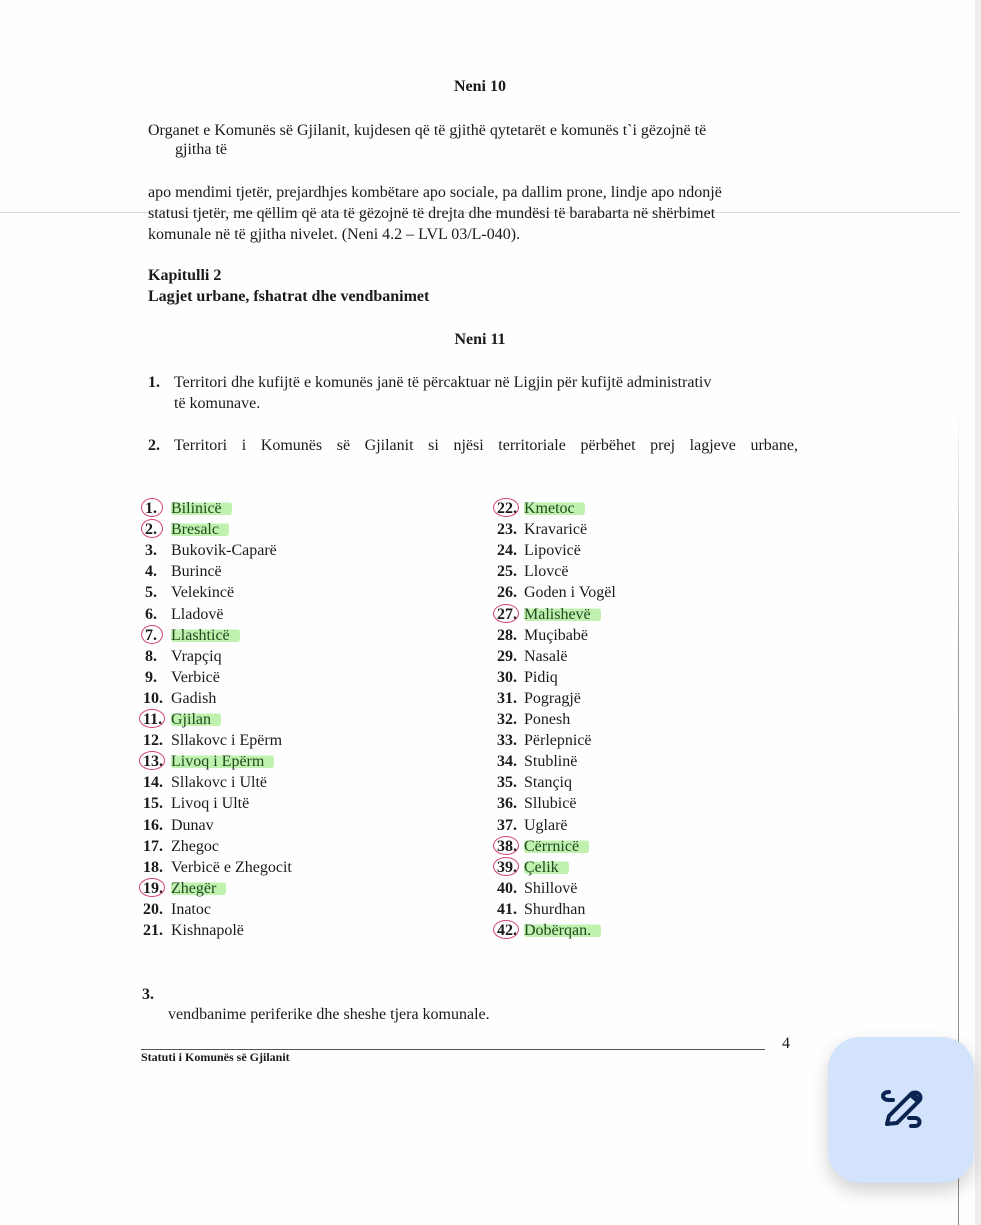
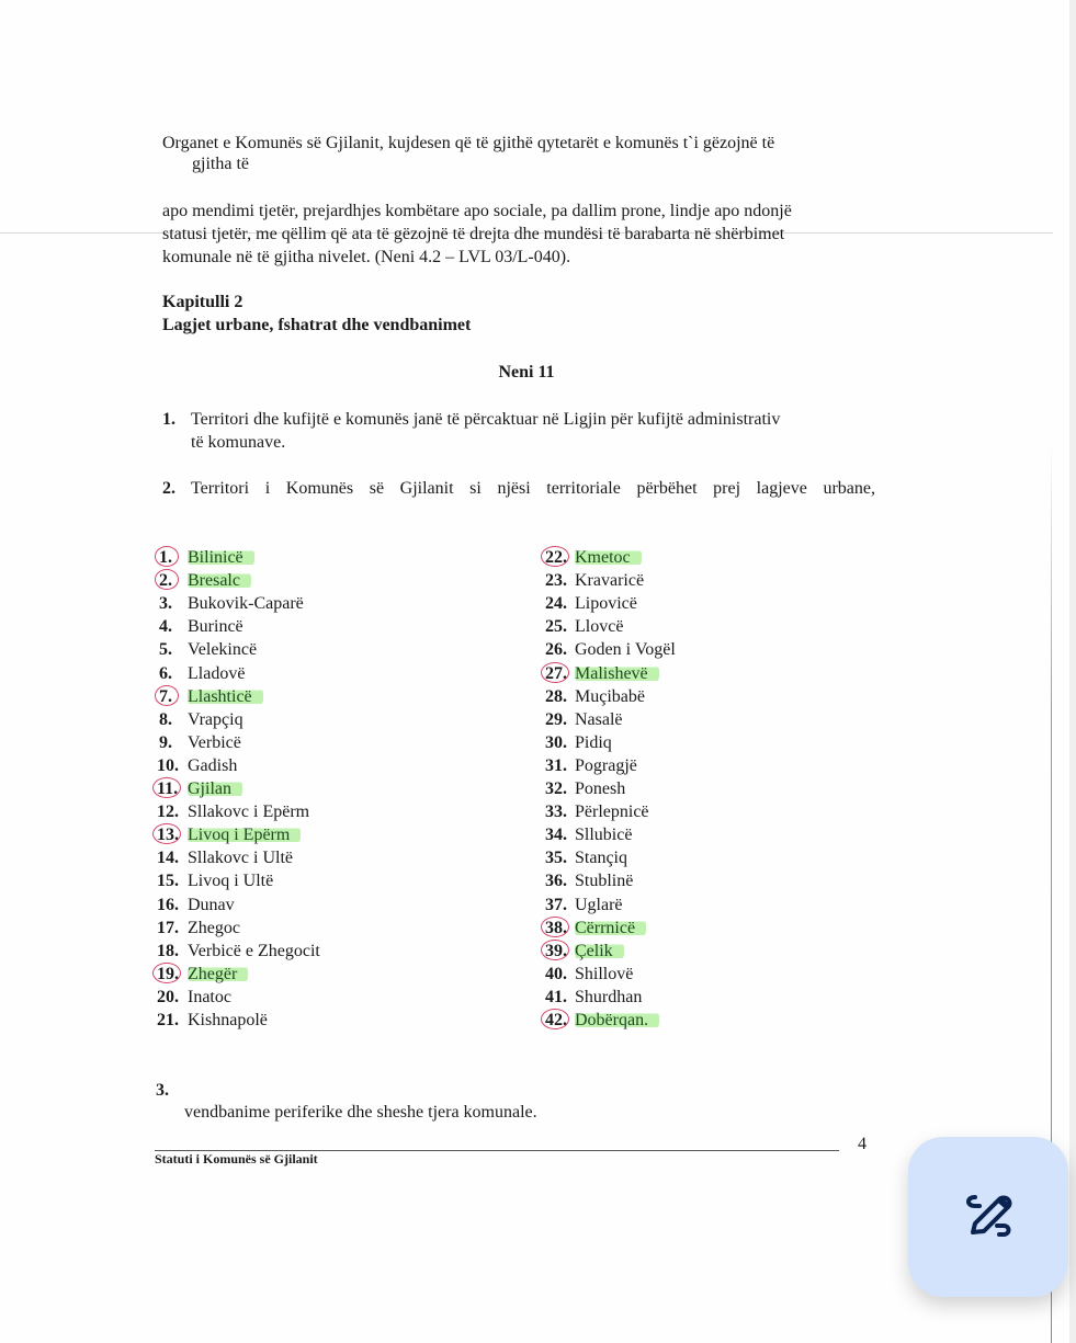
- Neni 10
  Organet e Komunës së Gjilanit, kujdesen që të gjithë qytetarët e komunës t`i gëzojnë të
  gjitha të
  apo mendimi tjetër, prejardhjes kombëtare apo sociale, pa dallim prone, lindje apo ndonjë
  statusi tjetër, me qëllim që ata të gëzojnë të drejta dhe mundësi të barabarta në shërbimet
  komunale në të gjitha nivelet. (Neni 4.2 – LVL 03/L-040).
  Kapitulli 2
  Lagjet urbane, fshatrat dhe vendbanimet
  Neni 11
  1.
  Territori dhe kufijtë e komunës janë të përcaktuar në Ligjin për kufijtë administrativ
  të komunave.
  2.
  Territori i Komunës së Gjilanit si njësi territoriale përbëhet prej lagjeve urbane,
  1. Bilinicë
  2. Bresalc
  3. Bukovik-Caparë
  4. Burincë
  5. Velekincë
  6. Lladovë
  7. Llashticë
  8. Vrapçiq
  9. Verbicë
  10. Gadish
  11. Gjilan
  12. Sllakovc i Epërm
  13. Livoq i Epërm
  14. Sllakovc i Ultë
  15. Livoq i Ultë
  16. Dunav
  17. Zhegoc
  18. Verbicë e Zhegocit
  19. Zhegër
  20. Inatoc
  21. Kishnapolë
  22. Kmetoc
  23. Kravaricë
  24. Lipovicë
  25. Llovcë
  26. Goden i Vogël
  27. Malishevë
  28. Muçibabë
  29. Nasalë
  30. Pidiq
  31. Pogragjë
  32. Ponesh
  33. Përlepnicë
- 34. Stublinë
+ 34. Sllubicë
  35. Stançiq
- 36. Sllubicë
+ 36. Stublinë
  37. Uglarë
  38. Cërrnicë
  39. Çelik
  40. Shillovë
  41. Shurdhan
  42. Dobërqan.
  3.
  vendbanime periferike dhe sheshe tjera komunale.
  4
  Statuti i Komunës së Gjilanit
